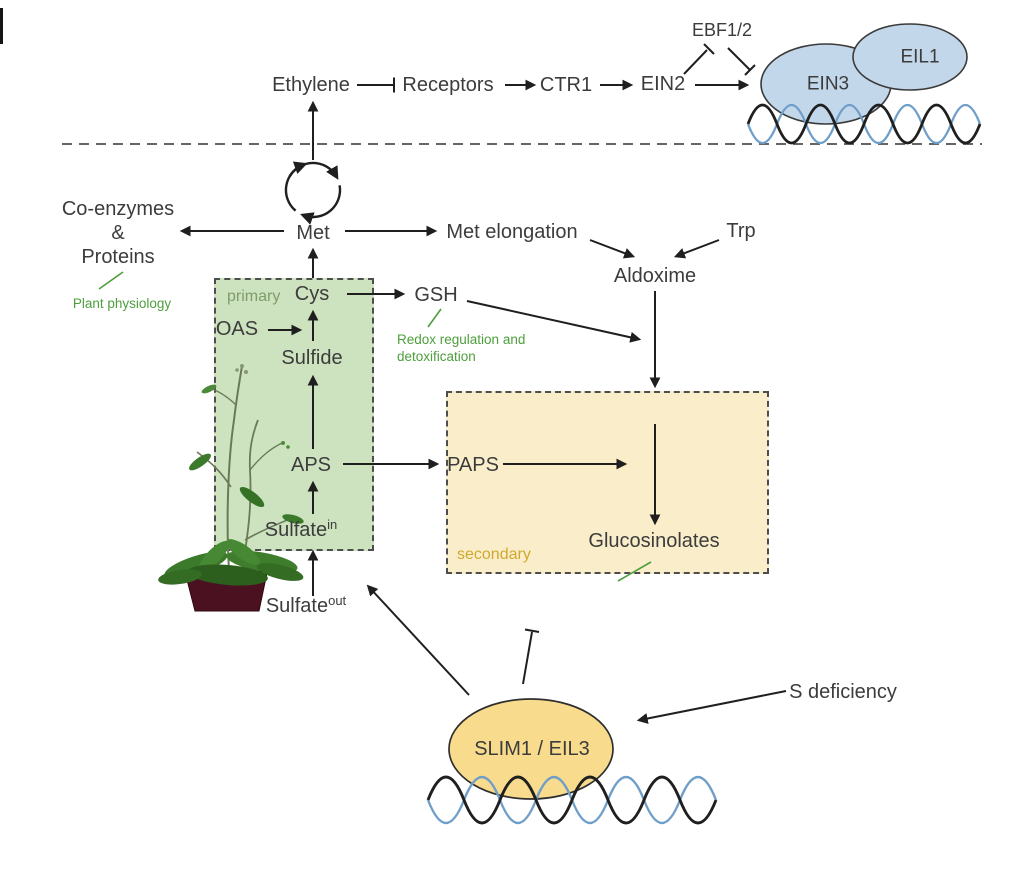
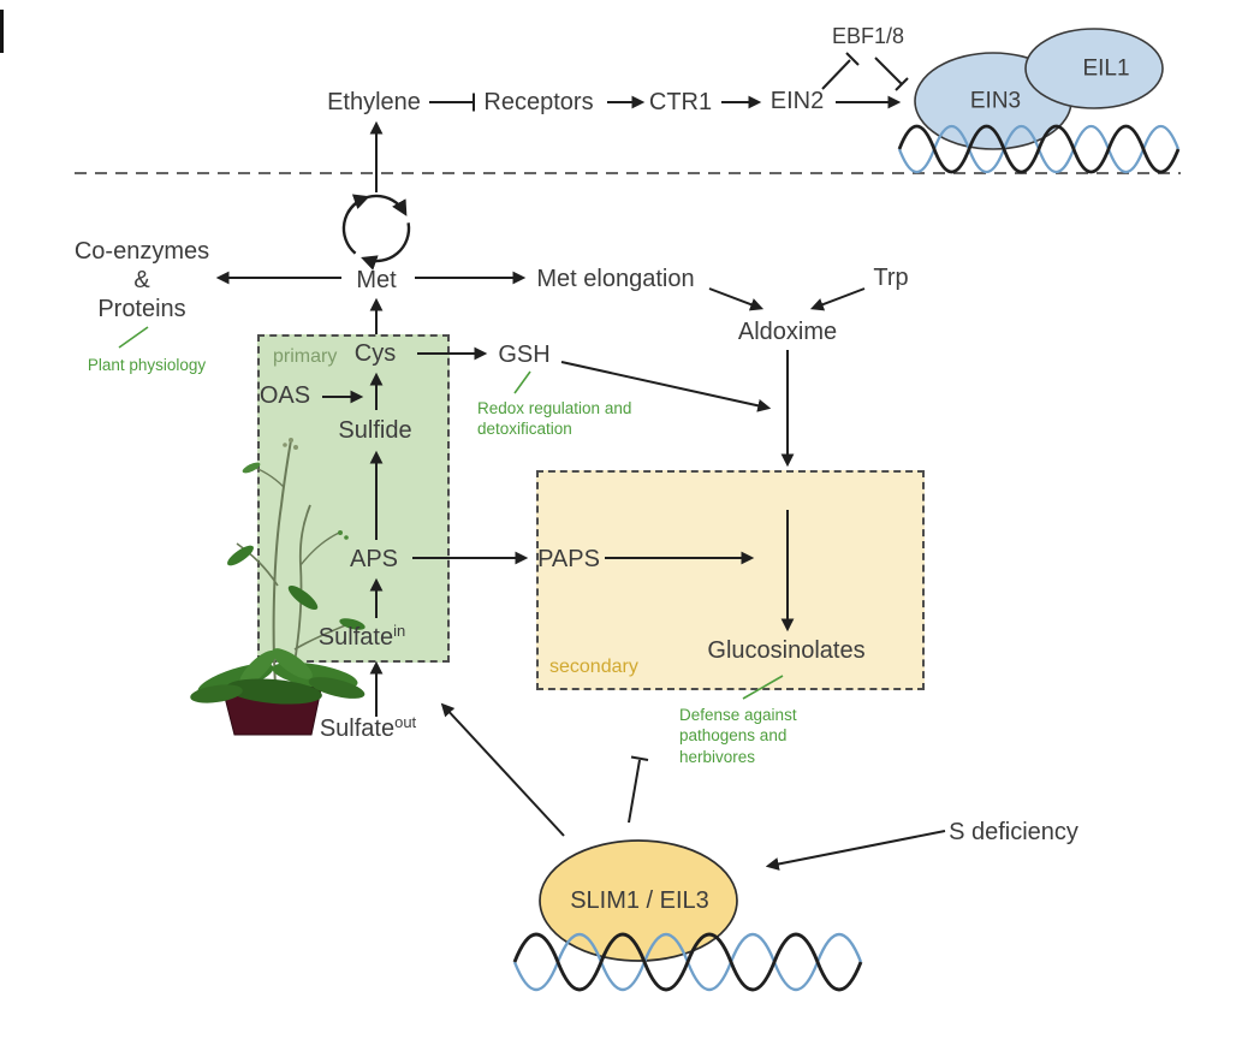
  Ethylene
  Receptors
  CTR1
  EIN2
- EBF1/2
+ EBF1/8
  EIN3
  EIL1
  Co-enzymes
  &
  Proteins
  Plant physiology
  Met
  Met elongation
  Trp
  Aldoxime
  GSH
  Redox regulation and
  detoxification
  primary
  Cys
  OAS
  Sulfide
  APS
  Sulfatein
  PAPS
  Glucosinolates
  secondary
+ Defense against
+ pathogens and
+ herbivores
  Sulfateout
  SLIM1 / EIL3
  S deficiency
